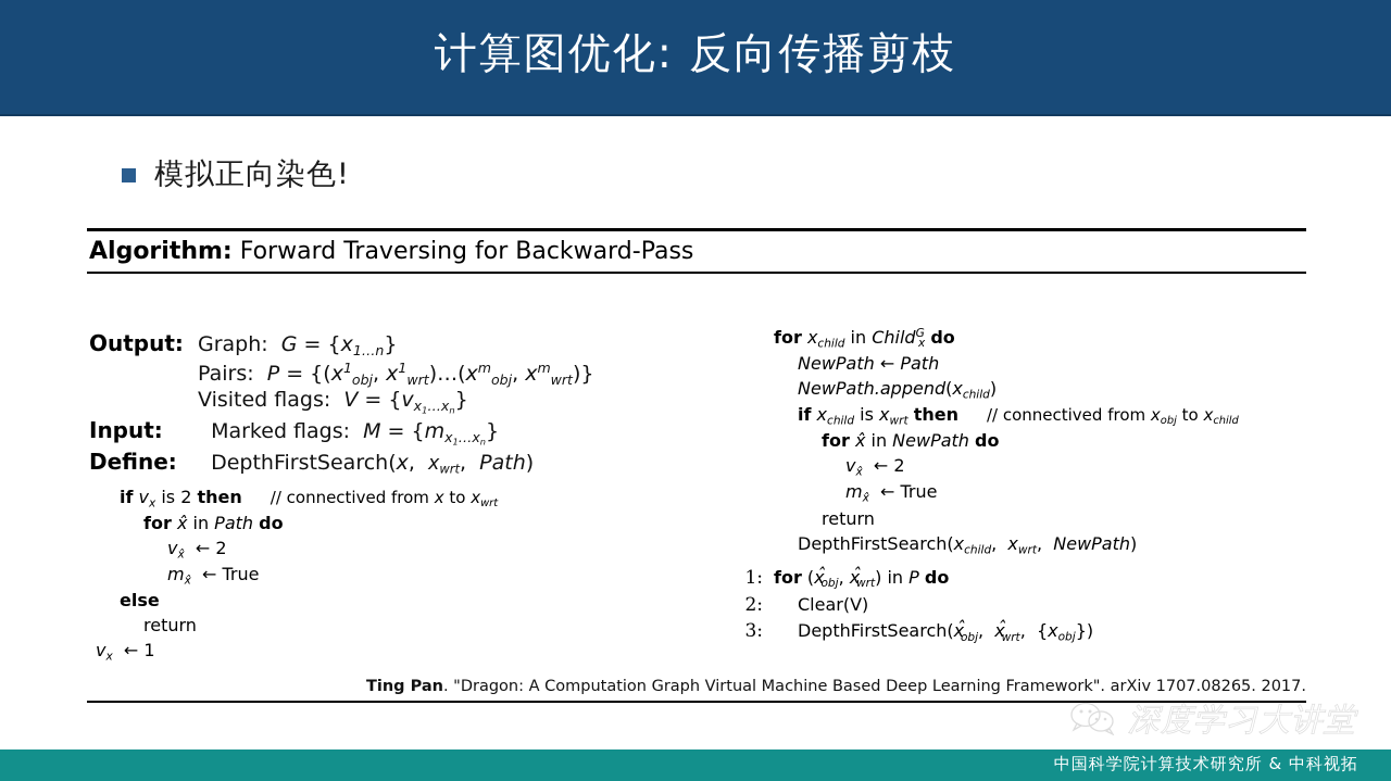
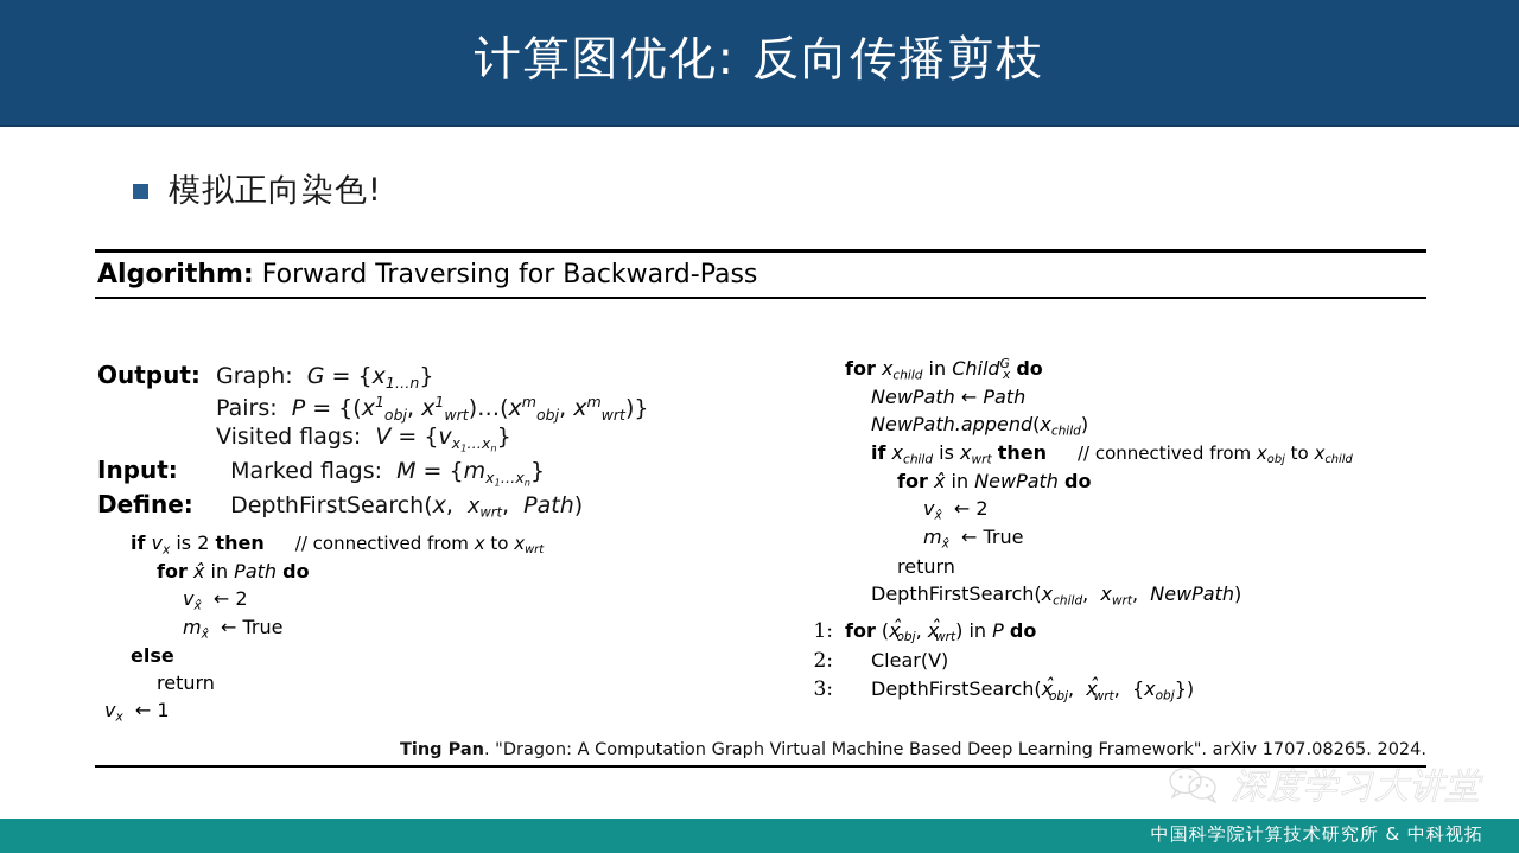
  计算图优化: 反向传播剪枝
  模拟正向染色!
  Algorithm: Forward Traversing for Backward-Pass
  Output:
  Graph: G = {x1…n}
  Pairs: P = {(x1obj, x1wrt)…(xmobj, xmwrt)}
  Visited flags: V = {vx1…xn}
  Input:
  Marked flags: M = {mx1…xn}
  Define:
  DepthFirstSearch(x, xwrt, Path)
  if vx is 2 then
  // connectived from x to xwrt
  for x̂ in Path do
  vx̂ ← 2
  mx̂ ← True
  else
  return
  vx ← 1
  for xchild in ChildGx do
  NewPath ← Path
  NewPath.append(xchild)
  if xchild is xwrt then
  // connectived from xobj to xchild
  for x̂ in NewPath do
  vx̂ ← 2
  mx̂ ← True
  return
  DepthFirstSearch(xchild, xwrt, NewPath)
  1:
  for (xobj, xwrt) in P do
  2:
  Clear(V)
  3:
  DepthFirstSearch(xobj, xwrt, {xobj})
- Ting Pan. "Dragon: A Computation Graph Virtual Machine Based Deep Learning Framework". arXiv 1707.08265. 2017.
+ Ting Pan. "Dragon: A Computation Graph Virtual Machine Based Deep Learning Framework". arXiv 1707.08265. 2024.
  深度学习大讲堂
  中国科学院计算技术研究所 & 中科视拓
